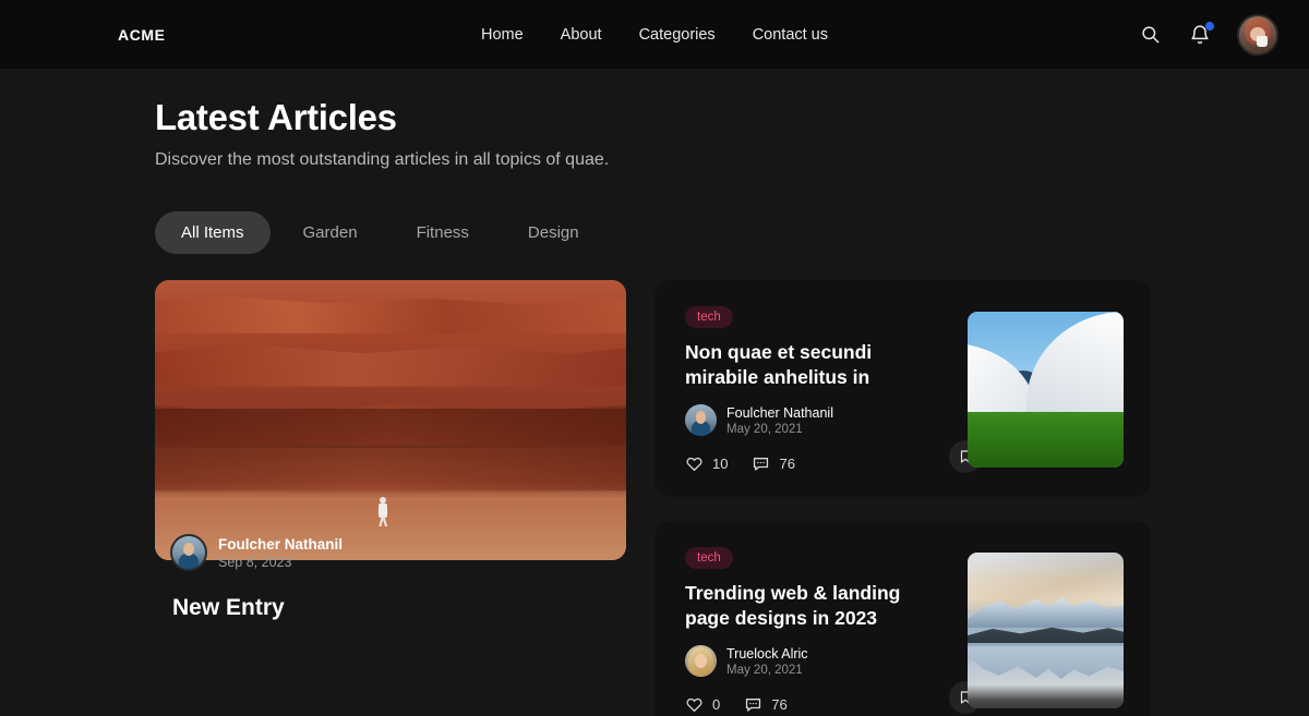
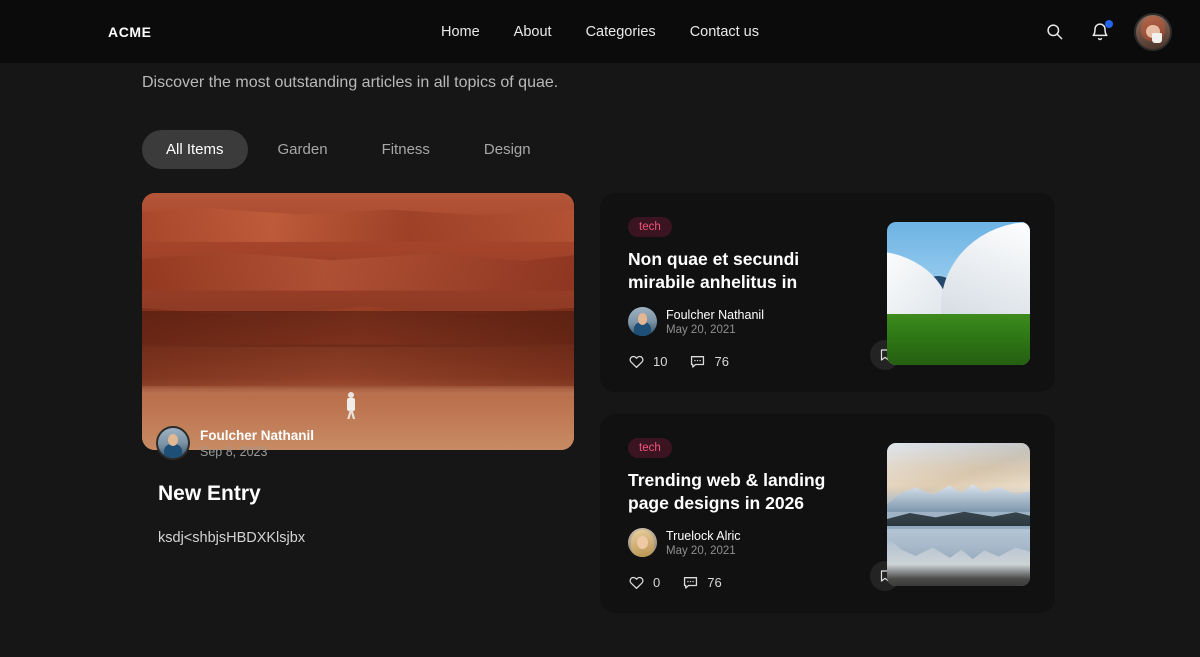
  ACME
  Home
  About
  Categories
  Contact us
- Latest Articles
  Discover the most outstanding articles in all topics of quae.
  All Items
  Garden
  Fitness
  Design
  Foulcher Nathanil
  Sep 8, 2023
  New Entry
+ ksdj<shbjsHBDXKlsjbx
  tech
  Non quae et secundi mirabile anhelitus in
  Foulcher Nathanil
  May 20, 2021
  10
  76
  tech
- Trending web & landing page designs in 2023
+ Trending web & landing page designs in 2026
  Truelock Alric
  May 20, 2021
  0
  76
